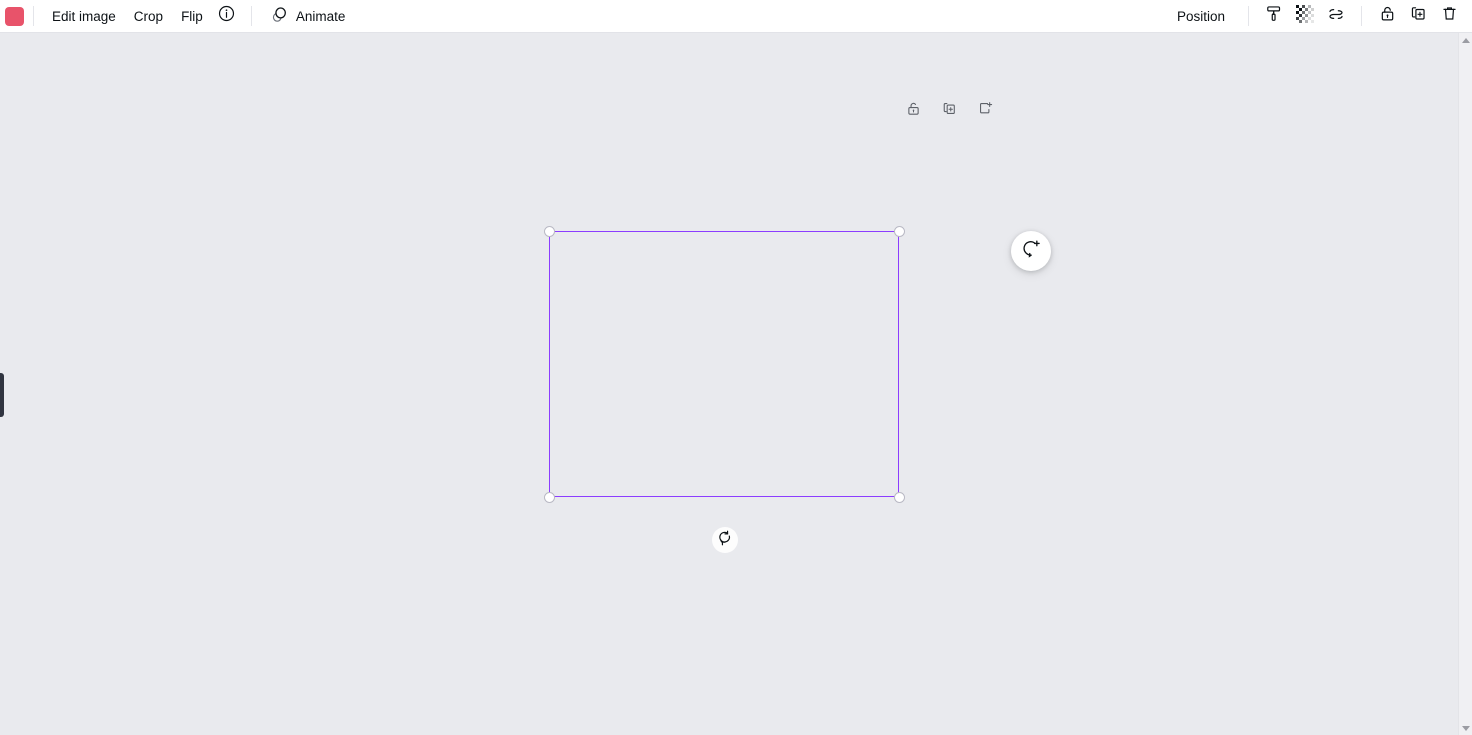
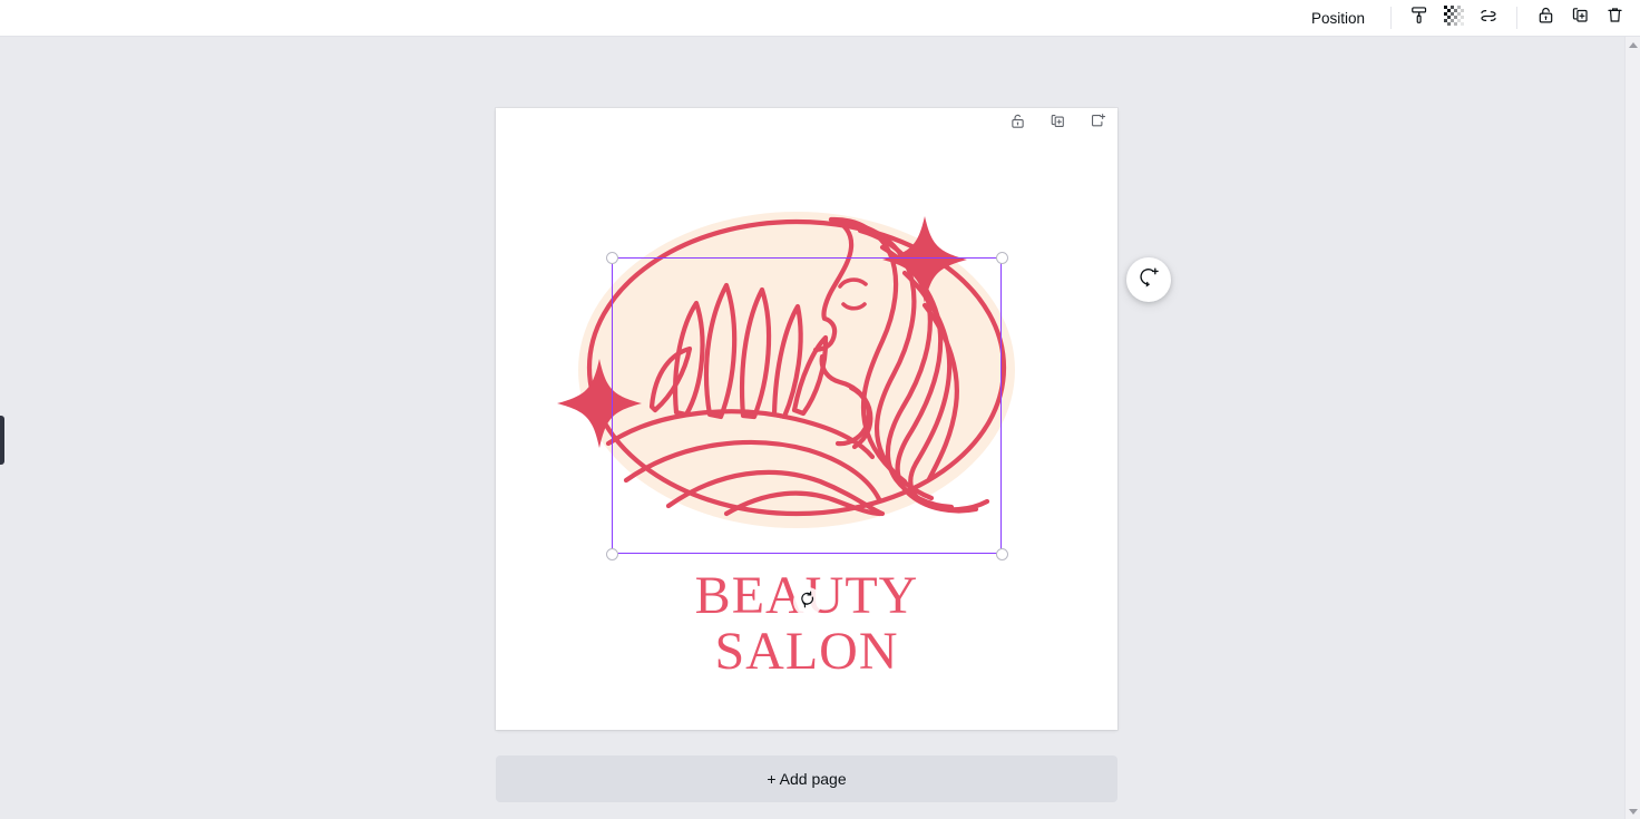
- Edit image
- Crop
- Flip
- Animate
  Position
+ BEAUTY
+ SALON
+ + Add page
